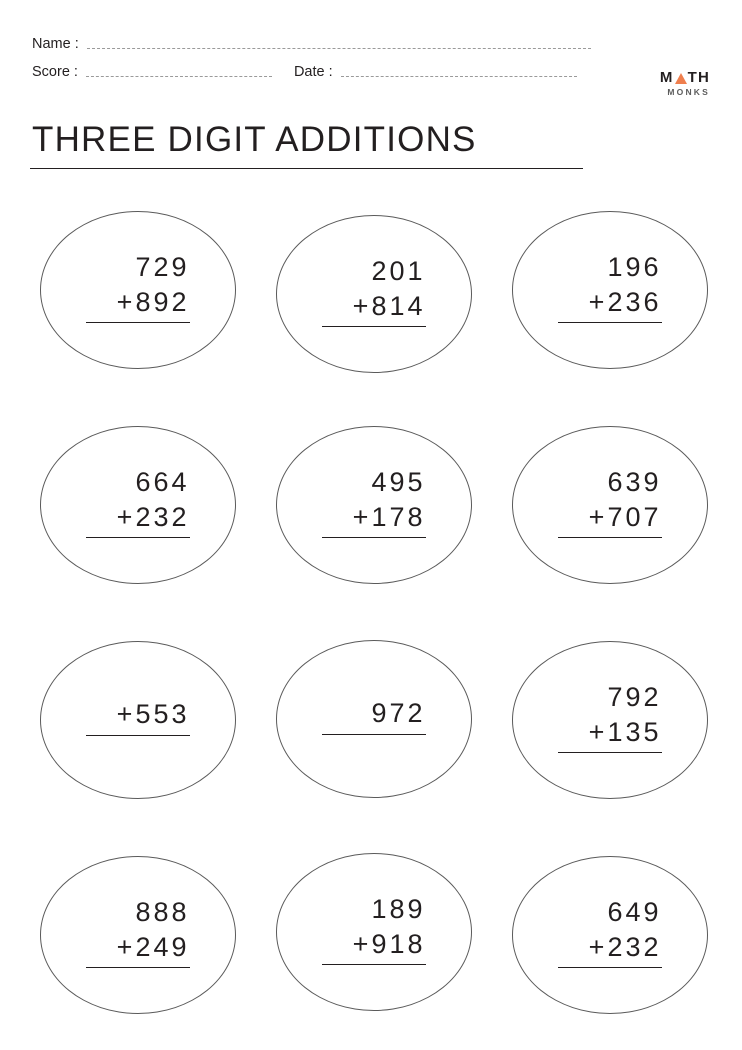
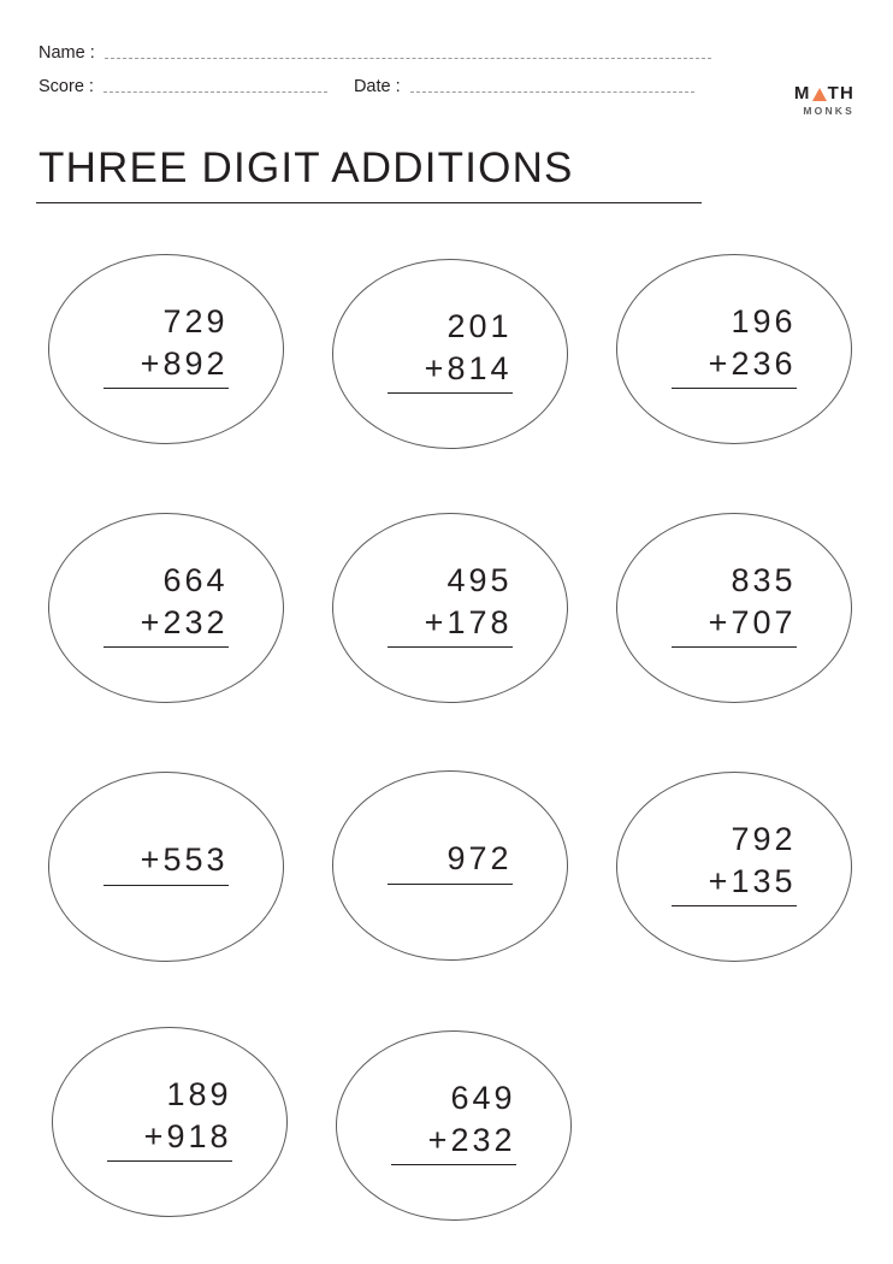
  Name :
  Score :
  Date :
  M
  TH
  MONKS
  THREE DIGIT ADDITIONS
  729
  +892
  201
  +814
  196
  +236
  664
  +232
  495
  +178
- 639
+ 835
  +707
  +553
  972
  792
  +135
- 888
- +249
  189
  +918
  649
  +232
